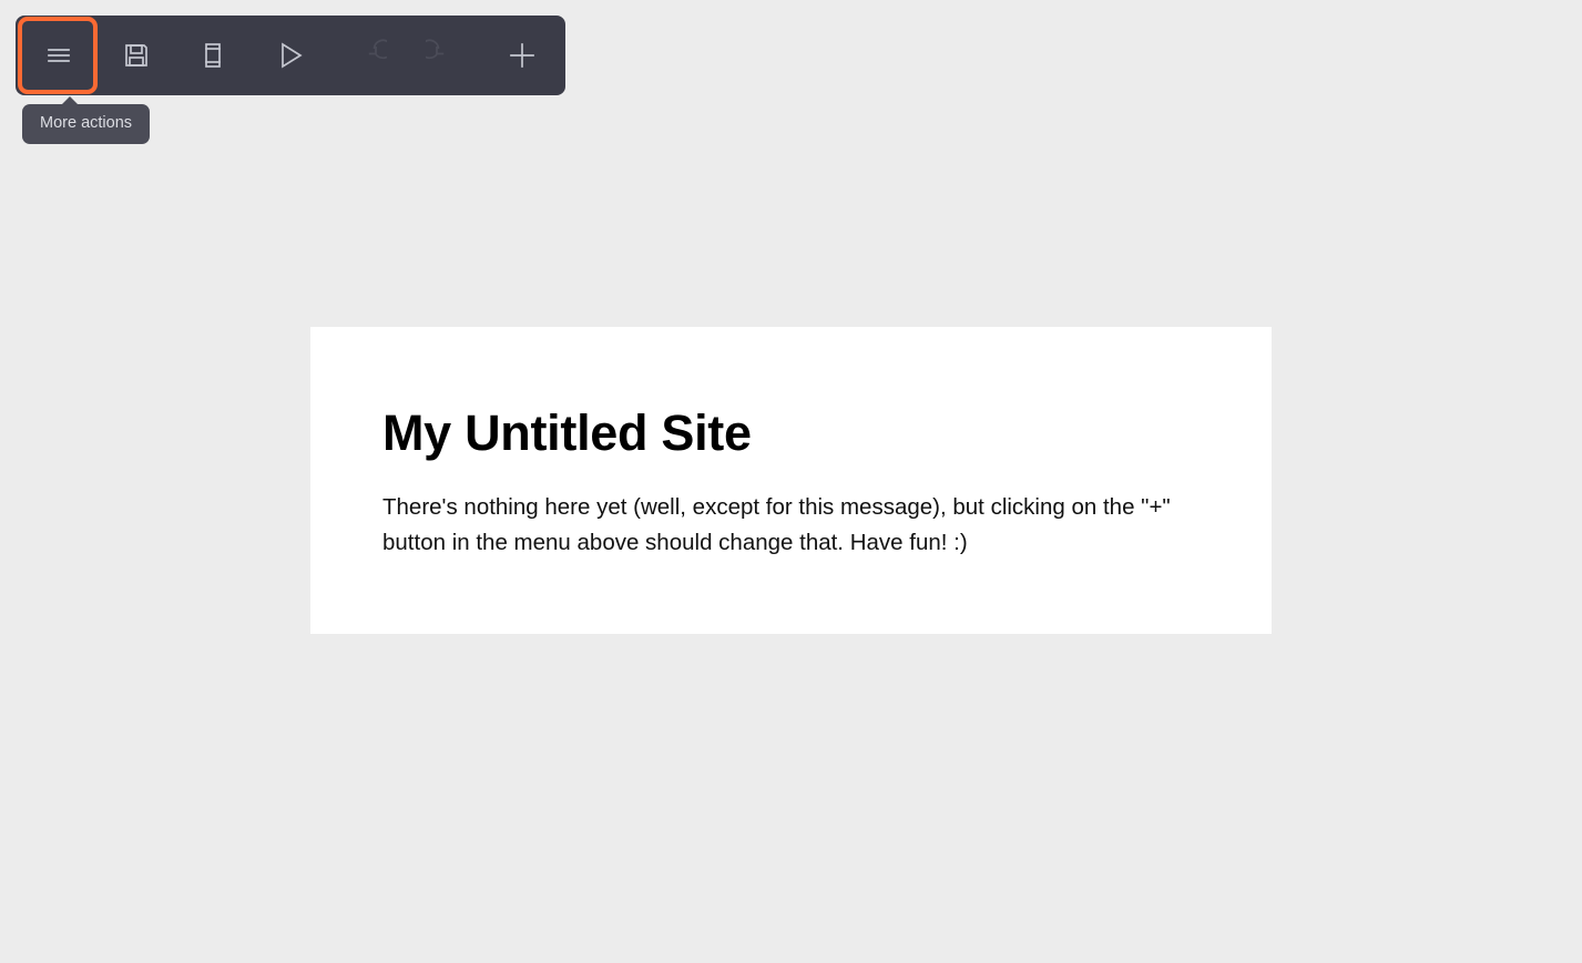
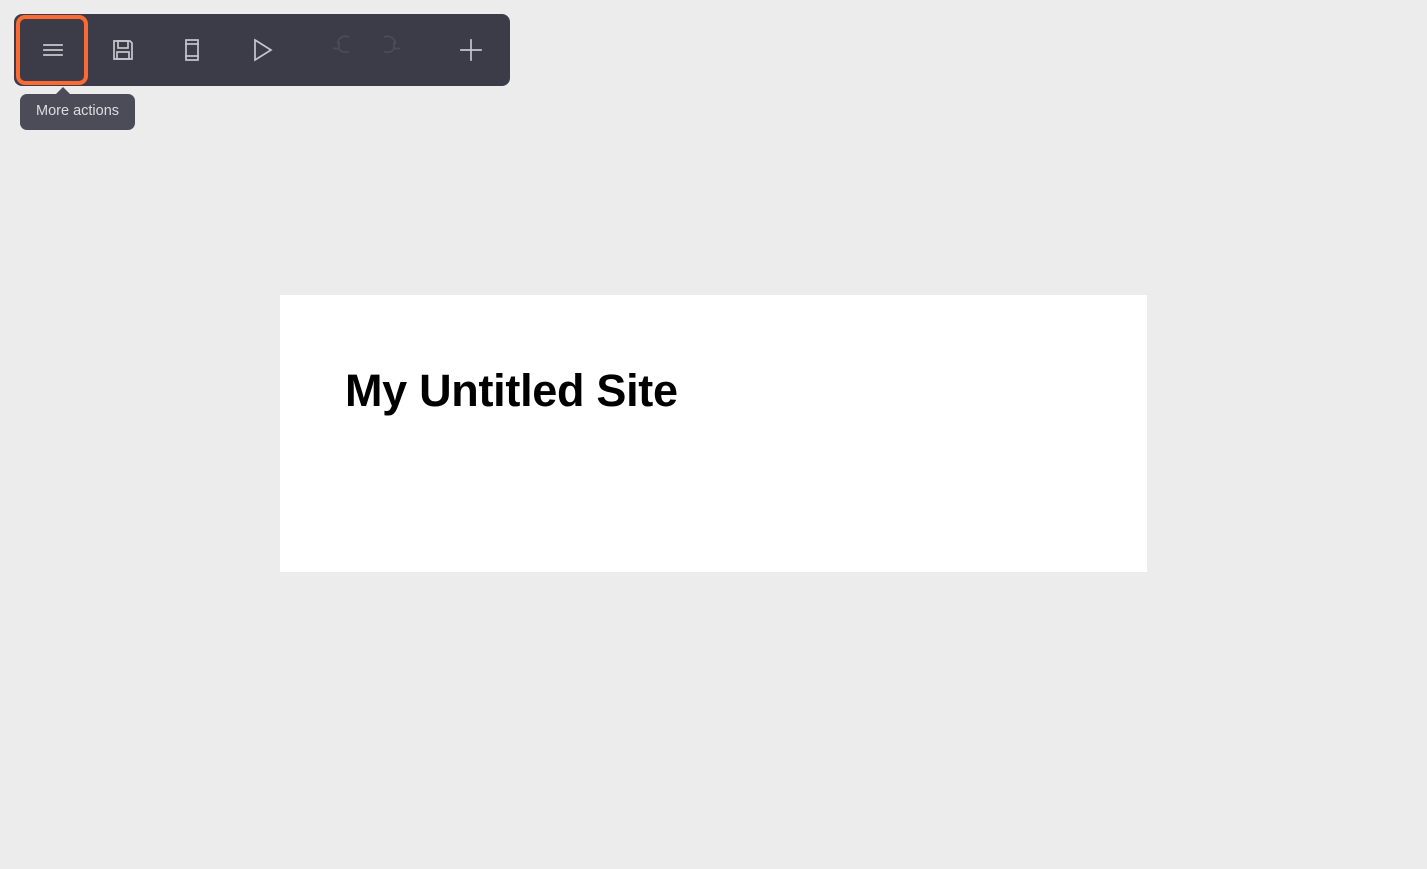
  More actions
  My Untitled Site
- There's nothing here yet (well, except for this message), but clicking on the "+" button in the menu above should change that. Have fun! :)
